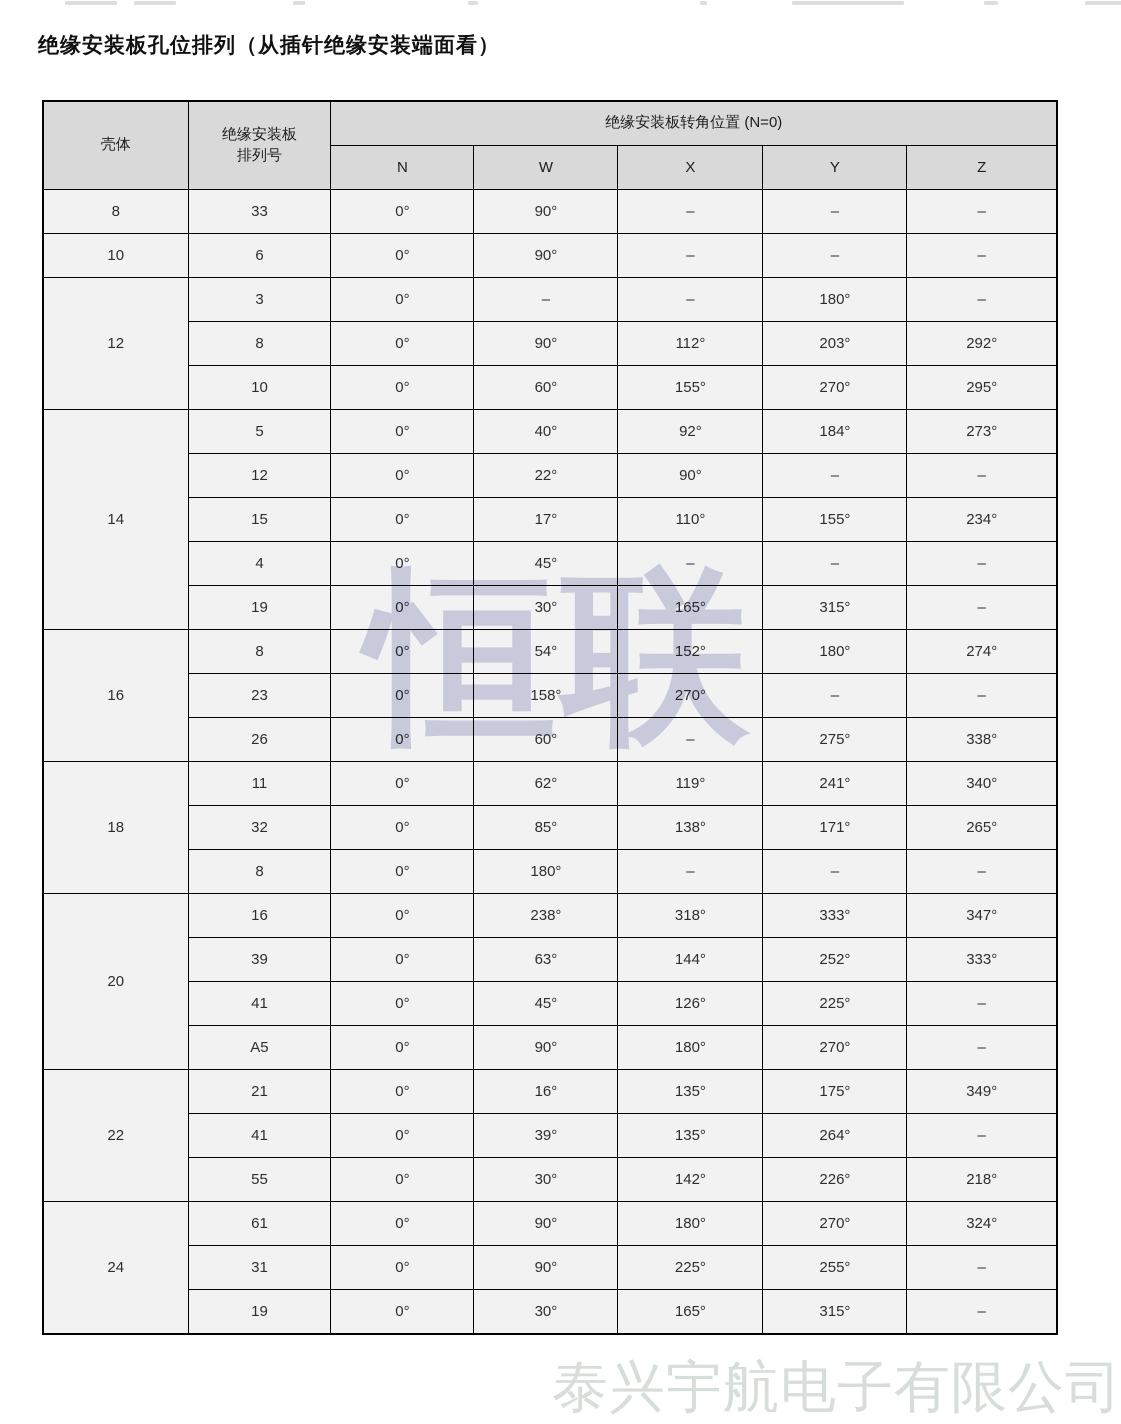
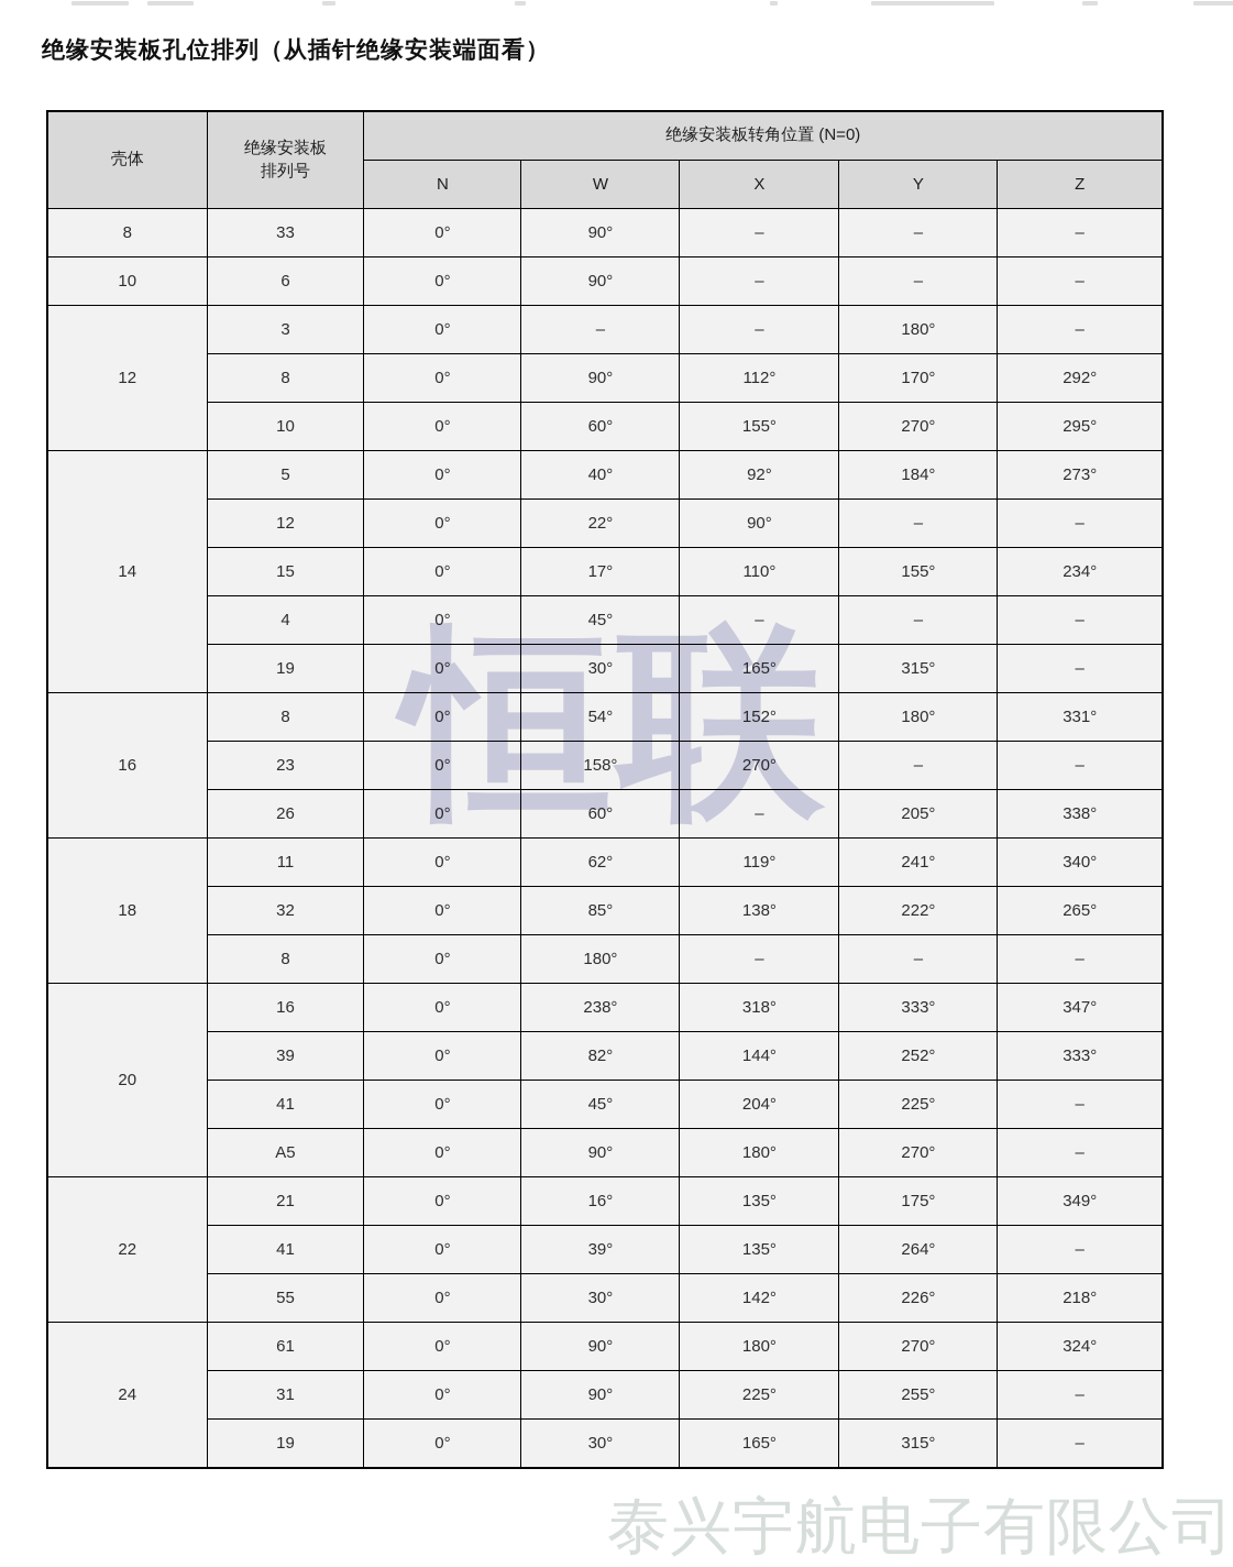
  绝缘安装板孔位排列（从插针绝缘安装端面看）
  壳体	绝缘安装板 排列号	绝缘安装板转角位置 (N=0)
  N	W	X	Y	Z
  8	33	0°	90°	–	–	–
  10	6	0°	90°	–	–	–
  12	3	0°	–	–	180°	–
- 8	0°	90°	112°	203°	292°
+ 8	0°	90°	112°	170°	292°
  10	0°	60°	155°	270°	295°
  14	5	0°	40°	92°	184°	273°
  12	0°	22°	90°	–	–
  15	0°	17°	110°	155°	234°
  4	0°	45°	–	–	–
  19	0°	30°	165°	315°	–
- 16	8	0°	54°	152°	180°	274°
+ 16	8	0°	54°	152°	180°	331°
  23	0°	158°	270°	–	–
- 26	0°	60°	–	275°	338°
+ 26	0°	60°	–	205°	338°
  18	11	0°	62°	119°	241°	340°
- 32	0°	85°	138°	171°	265°
+ 32	0°	85°	138°	222°	265°
  8	0°	180°	–	–	–
  20	16	0°	238°	318°	333°	347°
- 39	0°	63°	144°	252°	333°
+ 39	0°	82°	144°	252°	333°
- 41	0°	45°	126°	225°	–
+ 41	0°	45°	204°	225°	–
  A5	0°	90°	180°	270°	–
  22	21	0°	16°	135°	175°	349°
  41	0°	39°	135°	264°	–
  55	0°	30°	142°	226°	218°
  24	61	0°	90°	180°	270°	324°
  31	0°	90°	225°	255°	–
  19	0°	30°	165°	315°	–
  恒联
  泰兴宇航电子有限公司
